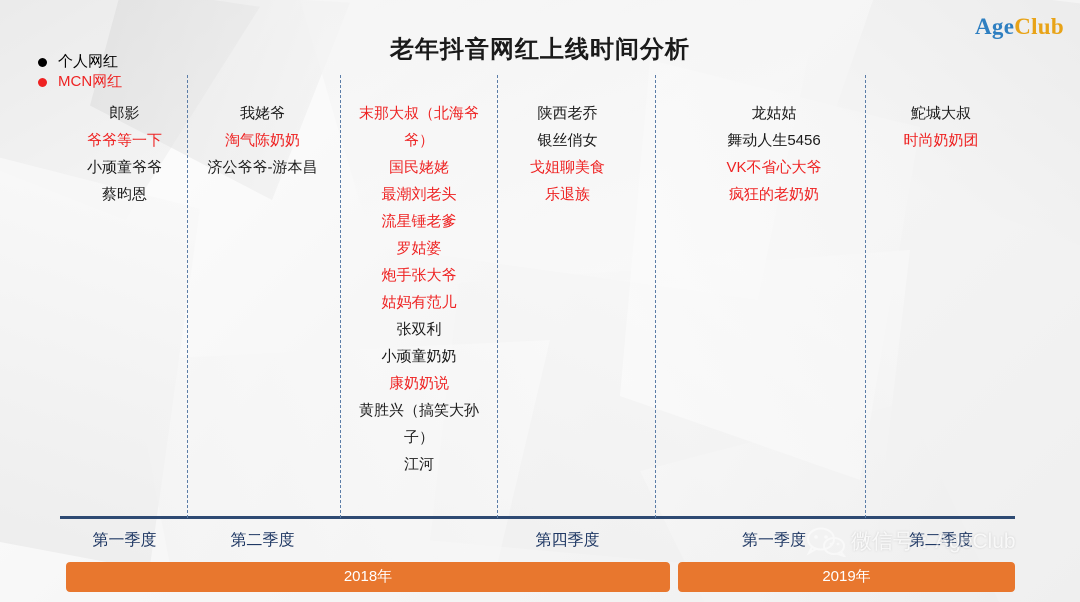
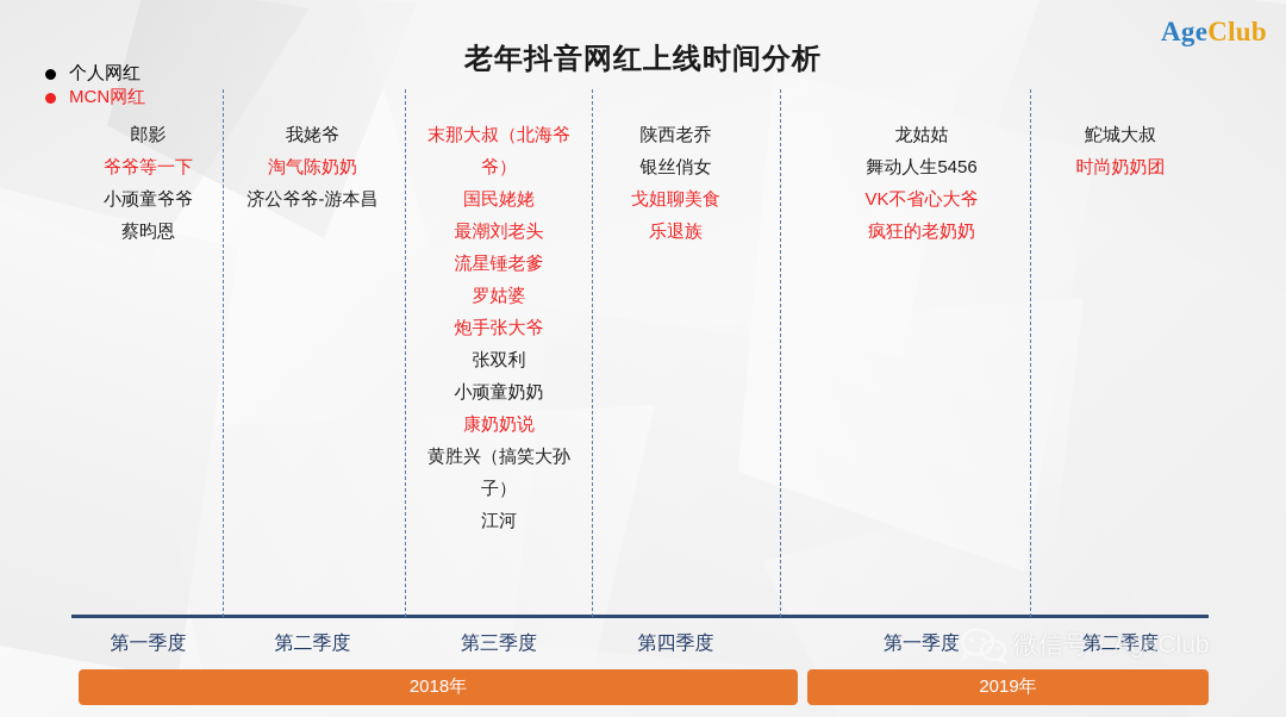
  AgeClub
  老年抖音网红上线时间分析
  个人网红
  MCN网红
  郎影
  爷爷等一下
  小顽童爷爷
  蔡昀恩
  第一季度
  我姥爷
  淘气陈奶奶
  济公爷爷-游本昌
  第二季度
  末那大叔（北海爷爷）
  国民姥姥
  最潮刘老头
  流星锤老爹
  罗姑婆
  炮手张大爷
- 姑妈有范儿
  张双利
  小顽童奶奶
  康奶奶说
  黄胜兴（搞笑大孙子）
  江河
+ 第三季度
  陕西老乔
  银丝俏女
  戈姐聊美食
  乐退族
  第四季度
  龙姑姑
  舞动人生5456
  VK不省心大爷
  疯狂的老奶奶
  第一季度
  鮀城大叔
  时尚奶奶团
  第二季度
  2018年
  2019年
  微信号：AgeClub
